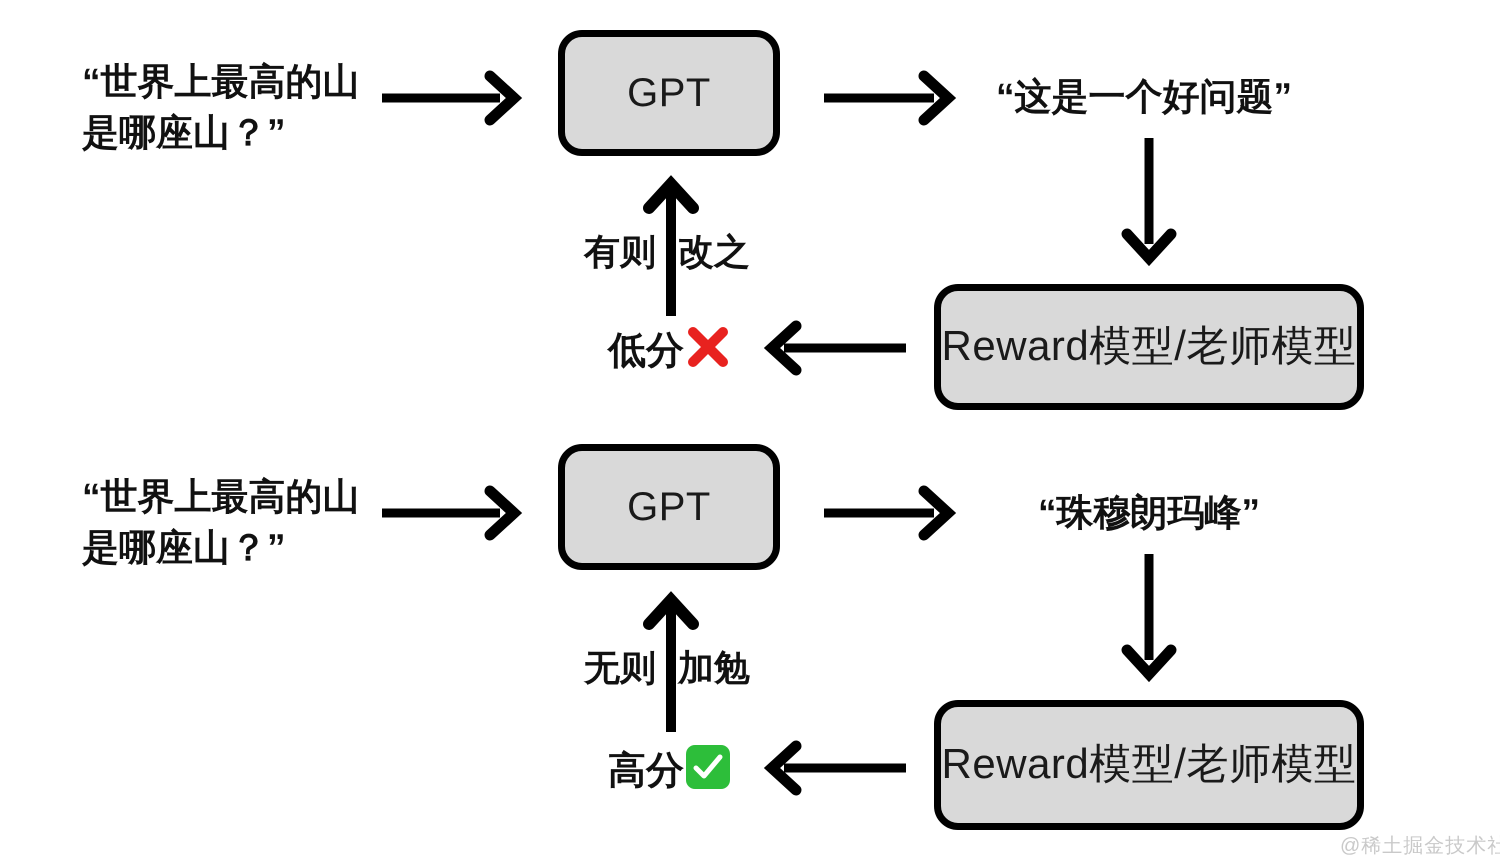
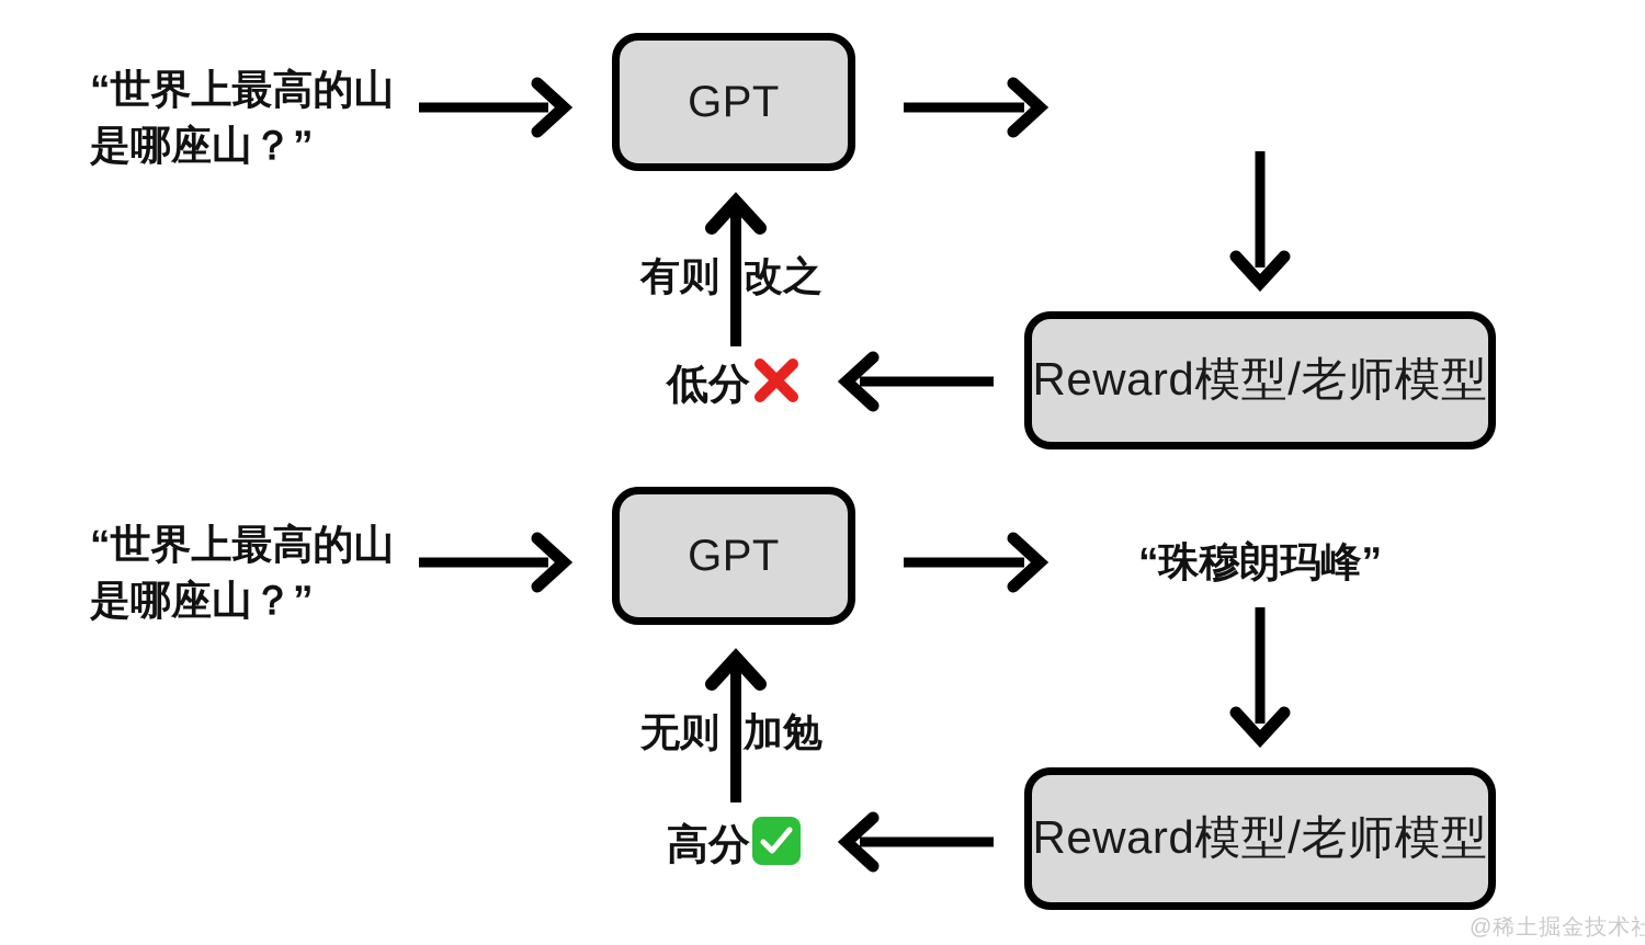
  “世界上最高的山
  是哪座山？”
  GPT
- “这是一个好问题”
  Reward模型/老师模型
  低分
  有则
  改之
  “世界上最高的山
  是哪座山？”
  GPT
  “珠穆朗玛峰”
  Reward模型/老师模型
  高分
  无则
  加勉
  @稀土掘金技术社
